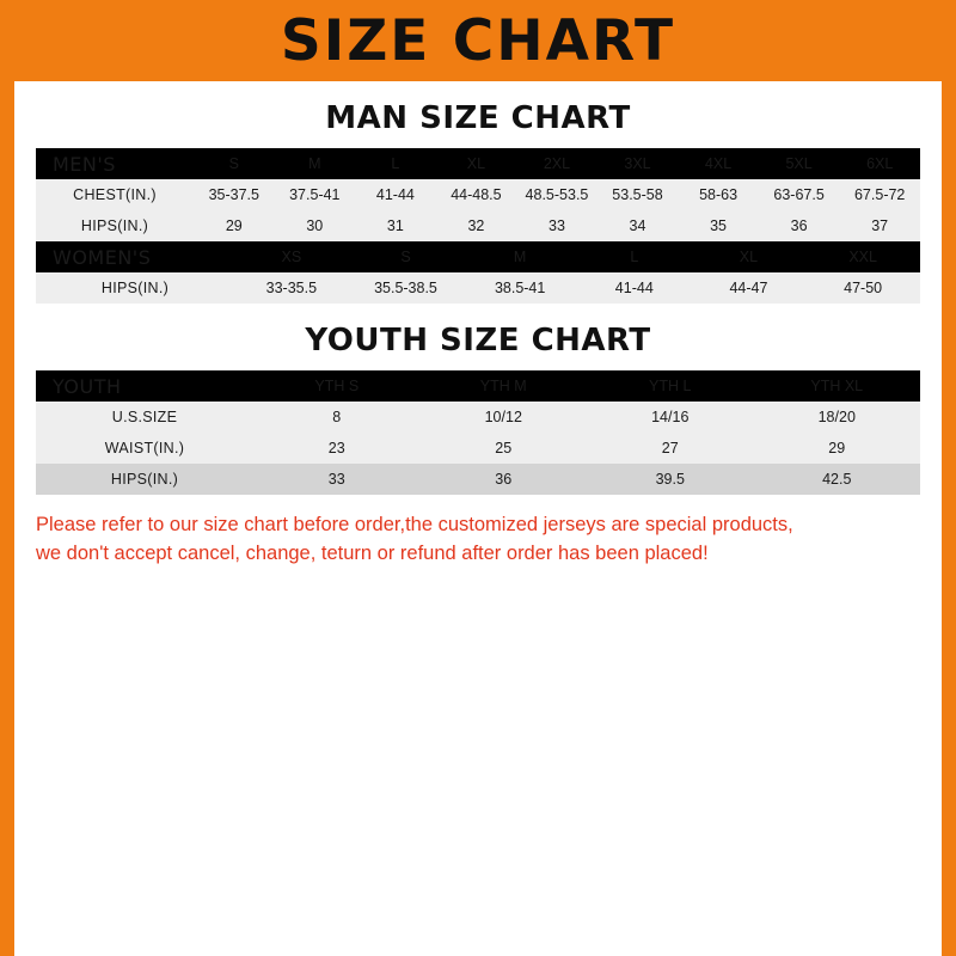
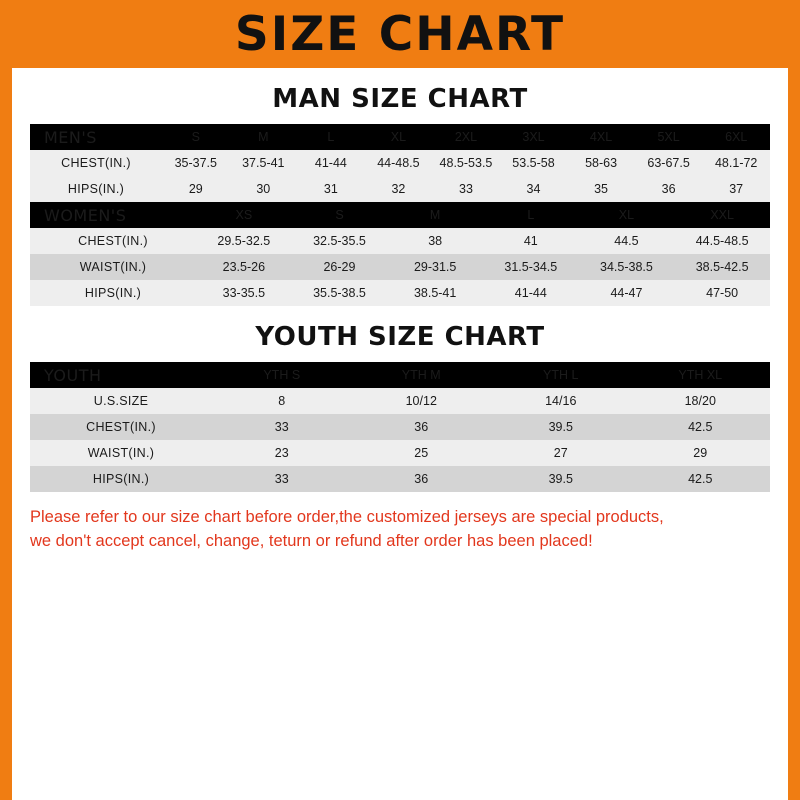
  SIZE CHART
  MAN SIZE CHART
  MEN'S	S	M	L	XL	2XL	3XL	4XL	5XL	6XL
- CHEST(IN.)	35-37.5	37.5-41	41-44	44-48.5	48.5-53.5	53.5-58	58-63	63-67.5	67.5-72
+ CHEST(IN.)	35-37.5	37.5-41	41-44	44-48.5	48.5-53.5	53.5-58	58-63	63-67.5	48.1-72
  HIPS(IN.)	29	30	31	32	33	34	35	36	37
  WOMEN'S	XS	S	M	L	XL	XXL
+ CHEST(IN.)	29.5-32.5	32.5-35.5	38	41	44.5	44.5-48.5
+ WAIST(IN.)	23.5-26	26-29	29-31.5	31.5-34.5	34.5-38.5	38.5-42.5
  HIPS(IN.)	33-35.5	35.5-38.5	38.5-41	41-44	44-47	47-50
  YOUTH SIZE CHART
  YOUTH	YTH S	YTH M	YTH L	YTH XL
  U.S.SIZE	8	10/12	14/16	18/20
+ CHEST(IN.)	33	36	39.5	42.5
  WAIST(IN.)	23	25	27	29
  HIPS(IN.)	33	36	39.5	42.5
  Please refer to our size chart before order,the customized jerseys are special products,
  we don't accept cancel, change, teturn or refund after order has been placed!
